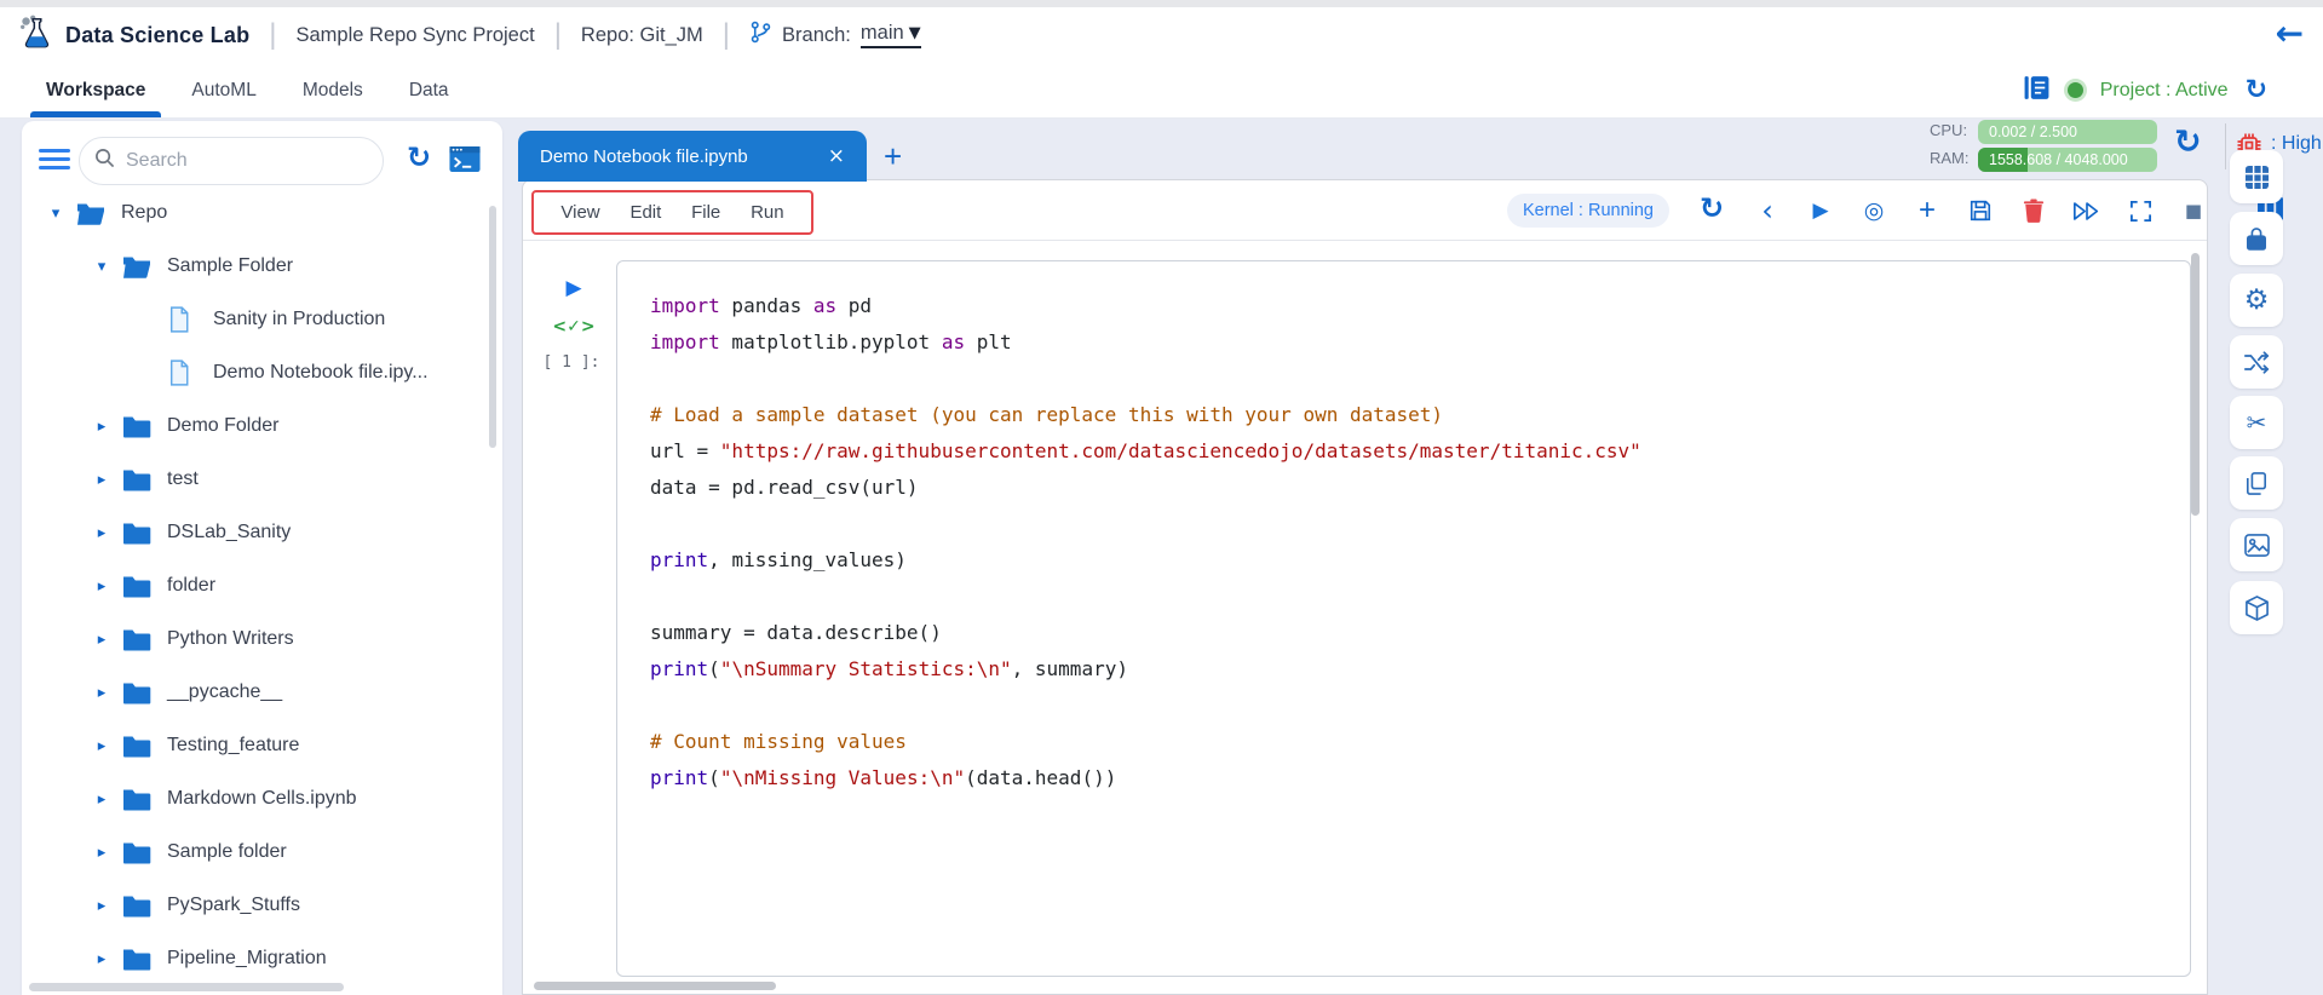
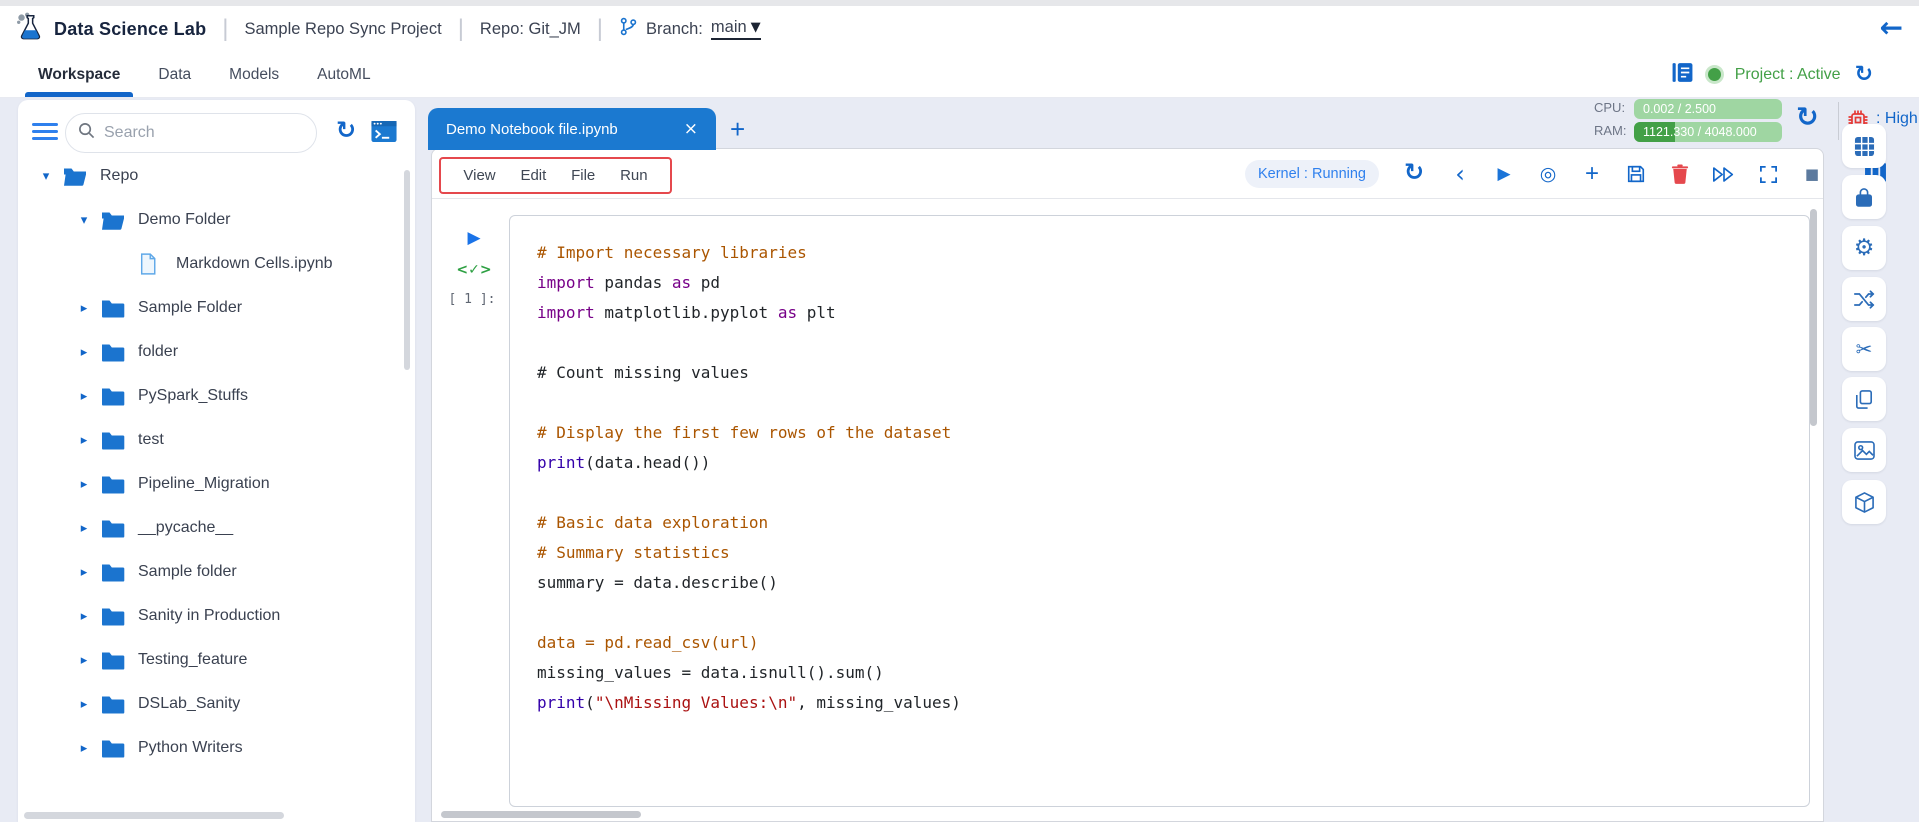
  Data Science Lab
  |
  Sample Repo Sync Project
  |
  Repo: Git_JM
  |
  Branch:
  main
  ▼
  ←
  Workspace
- AutoML
+ Data
  Models
- Data
+ AutoML
  Project : Active
  ↻
  Search
  ↻
  ▾
  Repo
  ▾
- Sample Folder
+ Demo Folder
- Sanity in Production
+ Markdown Cells.ipynb
- Demo Notebook file.ipy...
  ▸
- Demo Folder
+ Sample Folder
  ▸
- test
+ folder
  ▸
- DSLab_Sanity
+ PySpark_Stuffs
  ▸
- folder
+ test
  ▸
- Python Writers
+ Pipeline_Migration
  ▸
  __pycache__
  ▸
- Testing_feature
+ Sample folder
  ▸
- Markdown Cells.ipynb
+ Sanity in Production
  ▸
- Sample folder
+ Testing_feature
  ▸
- PySpark_Stuffs
+ DSLab_Sanity
  ▸
- Pipeline_Migration
+ Python Writers
  Demo Notebook file.ipynb
  ×
  +
  CPU:
  0.002 / 2.500
  RAM:
- 1558.608 / 4048.000
+ 1121.330 / 4048.000
  ↻
  : High
  View
  Edit
  File
  Run
  Kernel : Running
  ↻
  ‹
  ▶
  ◎
  +
  ■
  ▶
  <✓>
  [ 1 ]:
+ # Import necessary libraries
  import pandas as pd
  import matplotlib.pyplot as plt
- # Load a sample dataset (you can replace this with your own dataset)
- url = "https://raw.githubusercontent.com/datasciencedojo/datasets/master/titanic.csv"
- data = pd.read_csv(url)
+ # Count missing values
+ # Display the first few rows of the dataset
- print, missing_values)
+ print(data.head())
+ # Basic data exploration
+ # Summary statistics
  summary = data.describe()
- print("\nSummary Statistics:\n", summary)
- # Count missing values
+ data = pd.read_csv(url)
+ missing_values = data.isnull().sum()
- print("\nMissing Values:\n"(data.head())
+ print("\nMissing Values:\n", missing_values)
  ⚙
  ✂
